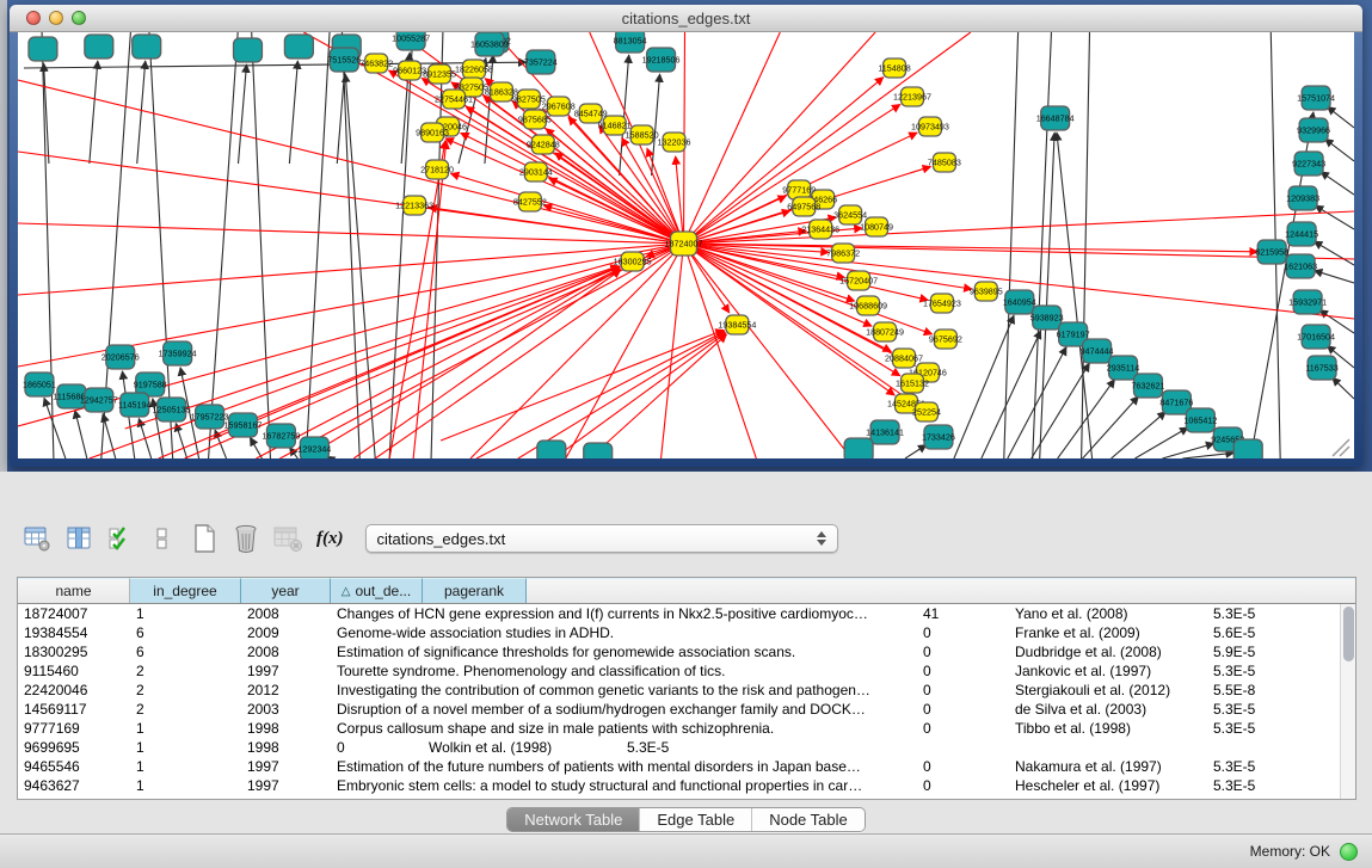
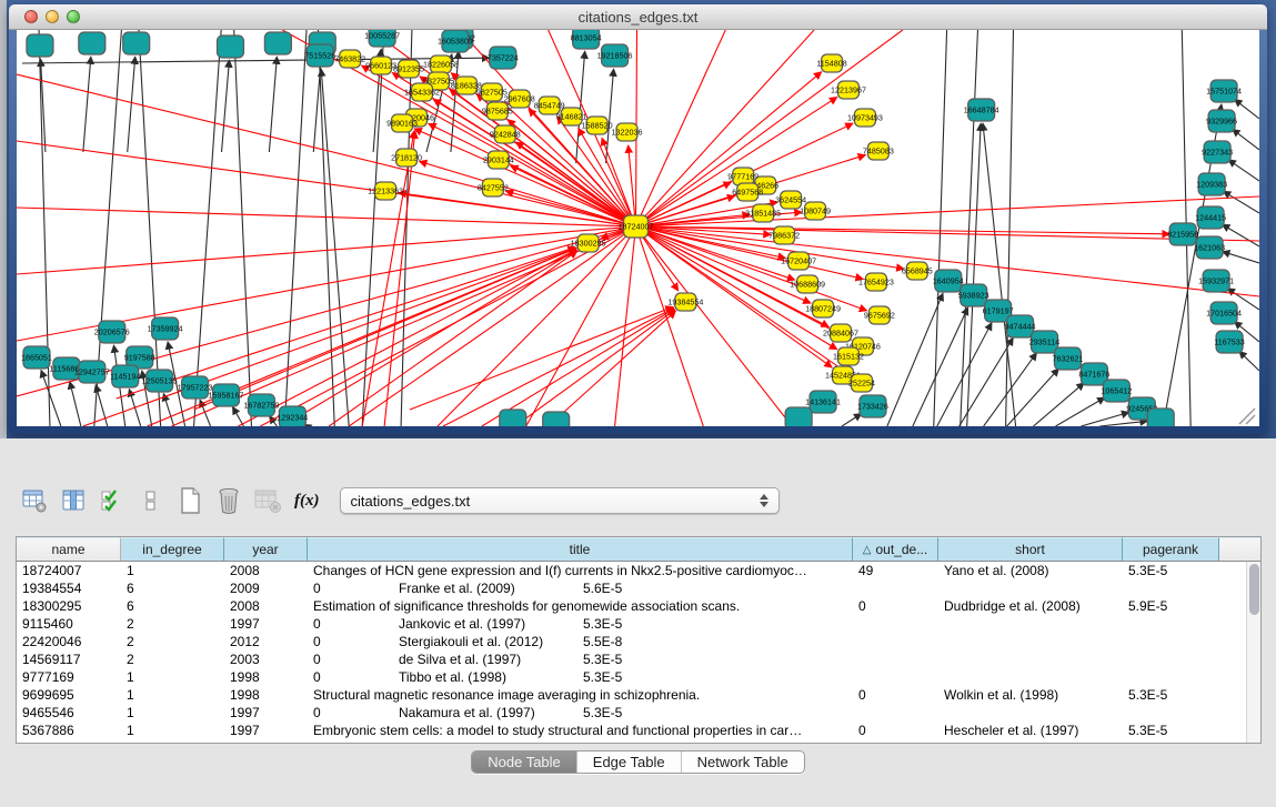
  citations_edges.txt
  18724007
  7463822
  9660123
  8912355
  18226058
  9327505
  8186328
  9827505
- 22754461
+ 16543362
  2967608
  8454749
  9875685
  9890163
  9242848
  2718120
  2903144
  12213363
  8427552
  18300295
  19384554
  9777169
  46266
  6497568
  3624554
- 21364436
+ 31851485
  1080749
  7986372
  15720407
  10688609
  18807249
  20884067
  16120746
  1615132
  145248
  252254
  17654923
  9675692
- 9639895
+ 6568945
  9146821
  1588520
  1322036
  7485083
  10973493
  12213967
  1154808
  10055287
  16053809
  7357224
  8813054
  19218506
  7515526
  1865051
  1115686
  12942757
  20206576
  9197588
  1145194
  17359924
  12505135
  17957223
  15958167
  16782759
  1292344
  16648784
  15751074
  9329966
  9227343
  1209383
  1244415
  8215958
  1621063
  15932971
  17016504
  1167533
  1640954
  5938923
  6179197
  9474444
  2935114
  7632621
  8471676
  1065412
  92456
  14136141
  1733426
  f(x)
  citations_edges.txt
  name
  in_degree
  year
+ title
  △
  out_de...
+ short
  pagerank
  18724007
  1
  2008
  Changes of HCN gene expression and I(f) currents in Nkx2.5-positive cardiomyoc…
- 41
+ 49
  Yano et al. (2008)
  5.3E-5
  19384554
  6
  2009
- Genome-wide association studies in ADHD.
  0
  Franke et al. (2009)
  5.6E-5
  18300295
  6
  2008
  Estimation of significance thresholds for genomewide association scans.
  0
  Dudbridge et al. (2008)
  5.9E-5
  9115460
  2
  1997
- Tourette syndrome. Phenomenology and classification of tics.
  0
  Jankovic et al. (1997)
  5.3E-5
  22420046
  2
  2012
- Investigating the contribution of common genetic variants to the risk and pathogen…
  0
  Stergiakouli et al. (2012)
  5.5E-8
  14569117
  2
  2003
- Disruption of a novel member of a sodium/hydrogen exchanger family and DOCK…
  0
- de Silva et al. (2003)
+ de Silva et al. (1997)
  5.3E-5
  9777169
  1
  1998
- Corpus callosum shape and size in male patients with schizophrenia.
  0
  Tibbo et al. (1998)
  5.3E-5
  9699695
  1
  1998
+ Structural magnetic resonance image averaging in schizophrenia.
  0
  Wolkin et al. (1998)
  5.3E-5
  9465546
  1
  1997
- Estimation of the future numbers of patients with mental disorders in Japan base…
  0
  Nakamura et al. (1997)
  5.3E-5
- 9463627
+ 5367886
  1
  1997
  Embryonic stem cells: a model to study structural and functional properties in car…
  0
  Hescheler et al. (1997)
  5.3E-5
- Network Table
+ Node Table
  Edge Table
- Node Table
+ Network Table
- Memory: OK
